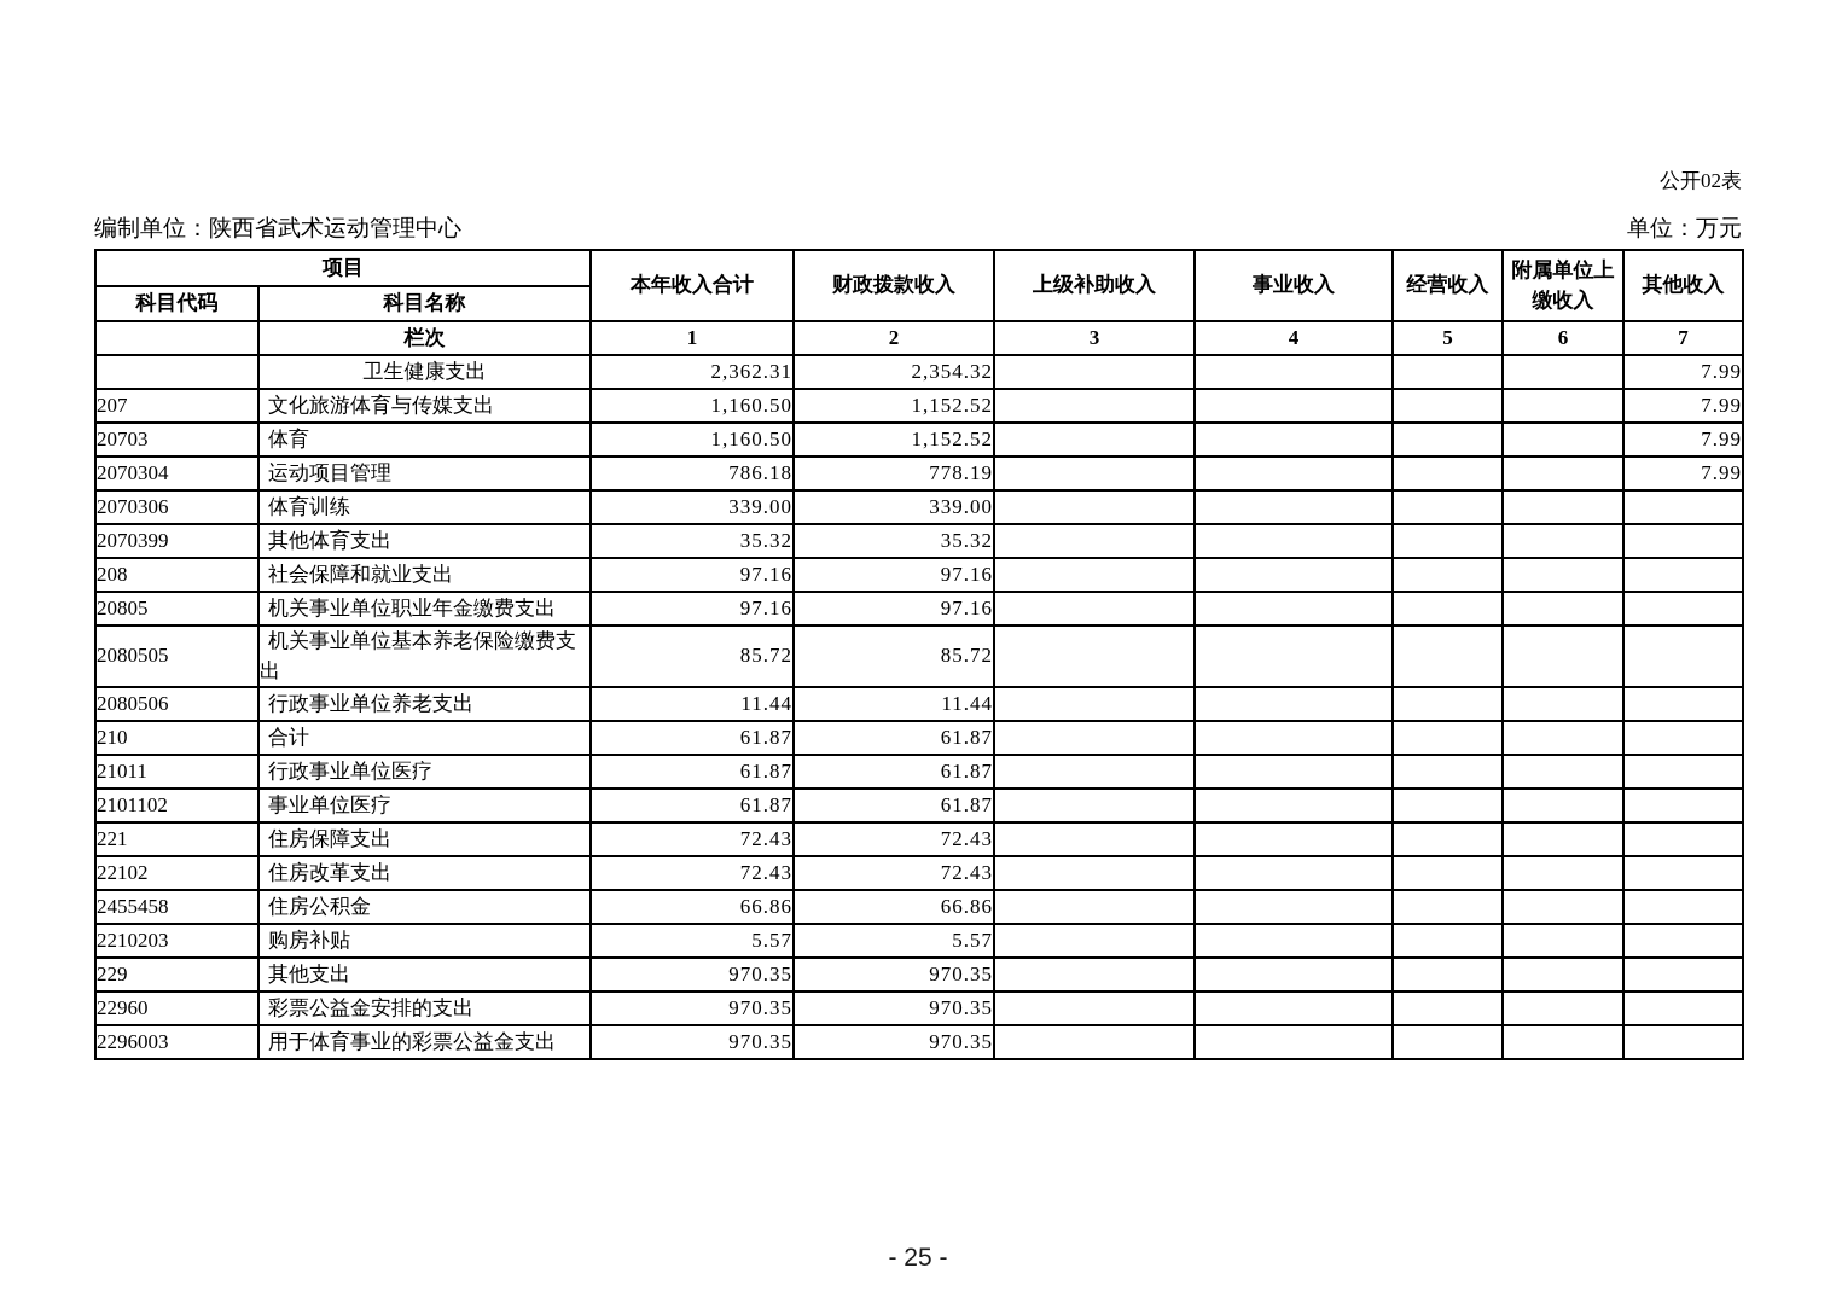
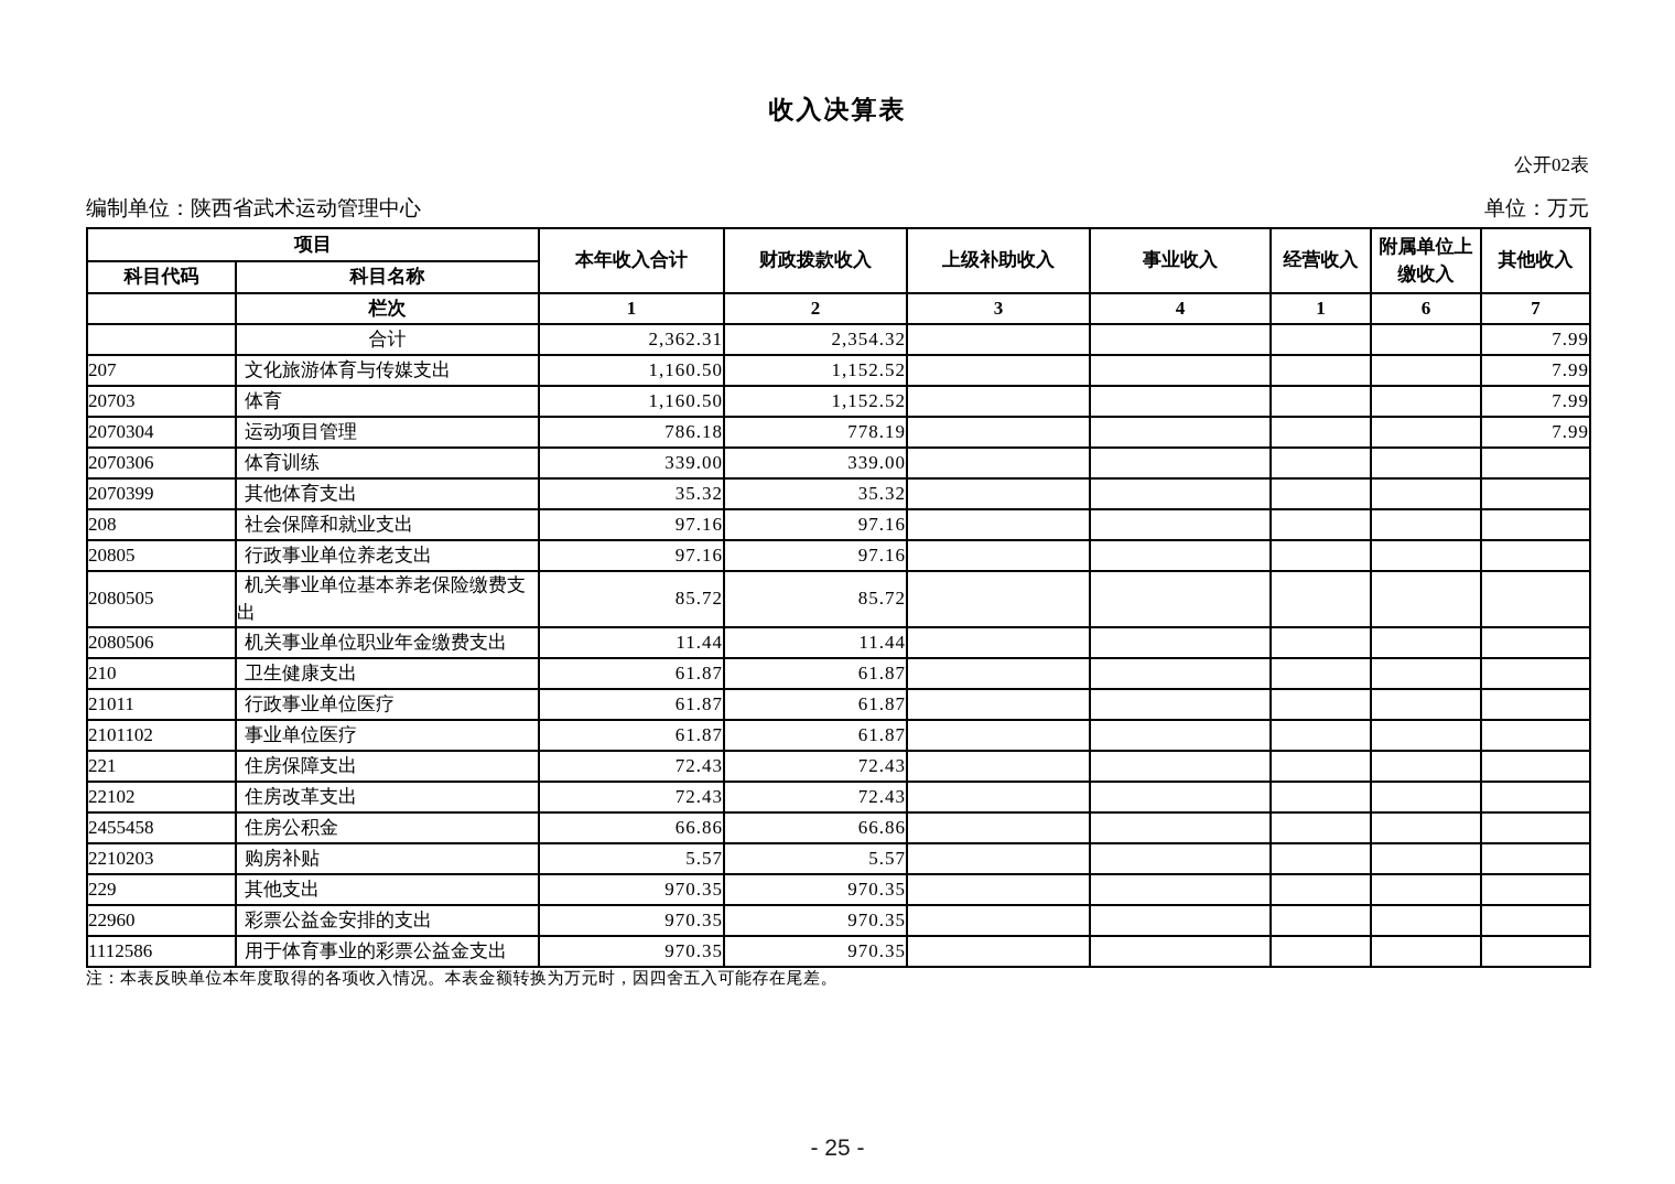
+ 收入决算表
  公开02表
  编制单位：陕西省武术运动管理中心
  单位：万元
  项目	本年收入合计	财政拨款收入	上级补助收入	事业收入	经营收入	附属单位上缴收入	其他收入
  科目代码	科目名称
- 	栏次	1	2	3	4	5	6	7
+ 	栏次	1	2	3	4	1	6	7
- 	卫生健康支出	2,362.31	2,354.32					7.99
+ 	合计	2,362.31	2,354.32					7.99
  207	文化旅游体育与传媒支出	1,160.50	1,152.52					7.99
  20703	体育	1,160.50	1,152.52					7.99
  2070304	运动项目管理	786.18	778.19					7.99
  2070306	体育训练	339.00	339.00
  2070399	其他体育支出	35.32	35.32
  208	社会保障和就业支出	97.16	97.16
- 20805	机关事业单位职业年金缴费支出	97.16	97.16
+ 20805	行政事业单位养老支出	97.16	97.16
  2080505	机关事业单位基本养老保险缴费支出	85.72	85.72
- 2080506	行政事业单位养老支出	11.44	11.44
+ 2080506	机关事业单位职业年金缴费支出	11.44	11.44
- 210	合计	61.87	61.87
+ 210	卫生健康支出	61.87	61.87
  21011	行政事业单位医疗	61.87	61.87
  2101102	事业单位医疗	61.87	61.87
  221	住房保障支出	72.43	72.43
  22102	住房改革支出	72.43	72.43
  2455458	住房公积金	66.86	66.86
  2210203	购房补贴	5.57	5.57
  229	其他支出	970.35	970.35
  22960	彩票公益金安排的支出	970.35	970.35
- 2296003	用于体育事业的彩票公益金支出	970.35	970.35
+ 1112586	用于体育事业的彩票公益金支出	970.35	970.35
+ 注：本表反映单位本年度取得的各项收入情况。本表金额转换为万元时，因四舍五入可能存在尾差。
  - 25 -
